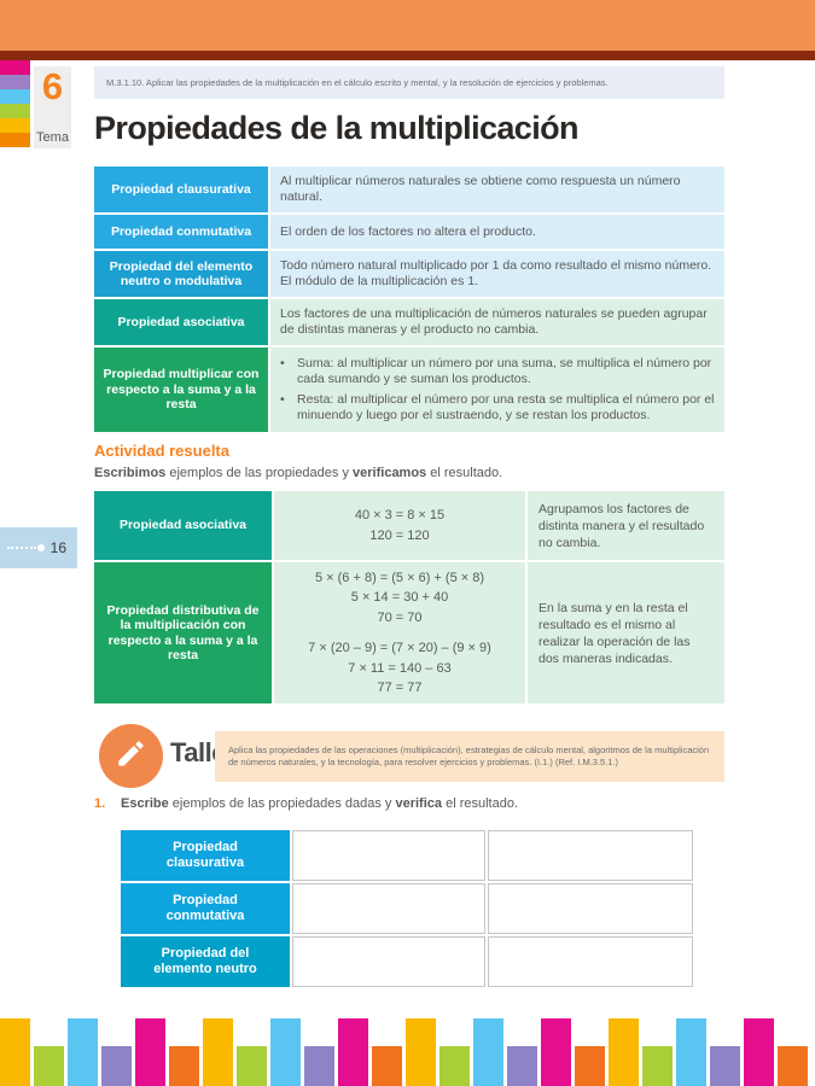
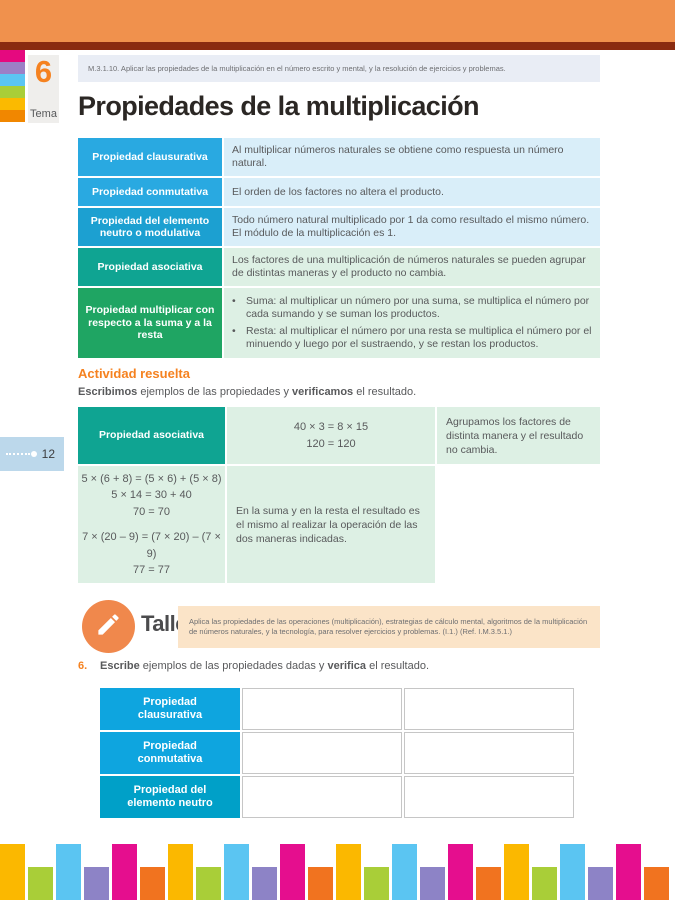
  6
  Tema
- M.3.1.10. Aplicar las propiedades de la multiplicación en el cálculo escrito y mental, y la resolución de ejercicios y problemas.
+ M.3.1.10. Aplicar las propiedades de la multiplicación en el número escrito y mental, y la resolución de ejercicios y problemas.
  Propiedades de la multiplicación
  Propiedad clausurativa
  Al multiplicar números naturales se obtiene como respuesta un número natural.
  Propiedad conmutativa
  El orden de los factores no altera el producto.
  Propiedad del elemento neutro o modulativa
  Todo número natural multiplicado por 1 da como resultado el mismo número. El módulo de la multiplicación es 1.
  Propiedad asociativa
  Los factores de una multiplicación de números naturales se pueden agrupar de distintas maneras y el producto no cambia.
  Propiedad multiplicar con respecto a la suma y a la resta
  •
  Suma: al multiplicar un número por una suma, se multiplica el número por cada sumando y se suman los productos.
  •
  Resta: al multiplicar el número por una resta se multiplica el número por el minuendo y luego por el sustraendo, y se restan los productos.
  Actividad resuelta
  Escribimos ejemplos de las propiedades y verificamos el resultado.
  Propiedad asociativa
  40 × 3 = 8 × 15
  120 = 120
  Agrupamos los factores de distinta manera y el resultado no cambia.
- Propiedad distributiva de la multiplicación con respecto a la suma y a la resta
  5 × (6 + 8) = (5 × 6) + (5 × 8)
  5 × 14 = 30 + 40
  70 = 70
- 7 × (20 – 9) = (7 × 20) – (9 × 9)
+ 7 × (20 – 9) = (7 × 20) – (7 × 9)
- 7 × 11 = 140 – 63
  77 = 77
  En la suma y en la resta el resultado es el mismo al realizar la operación de las dos maneras indicadas.
  Aplica las propiedades de las operaciones (multiplicación), estrategias de cálculo mental, algoritmos de la multiplicación de números naturales, y la tecnología, para resolver ejercicios y problemas. (I.1.) (Ref. I.M.3.5.1.)
- 1.
+ 6.
  Escribe ejemplos de las propiedades dadas y verifica el resultado.
  Propiedad clausurativa
  Propiedad conmutativa
  Propiedad del elemento neutro
- 16
+ 12
